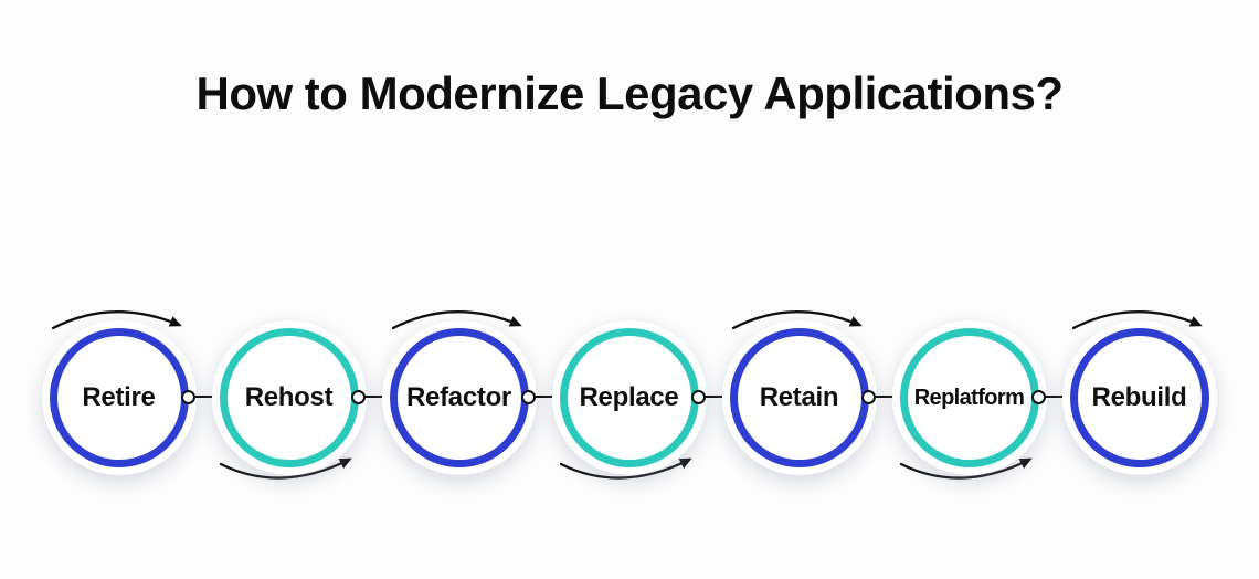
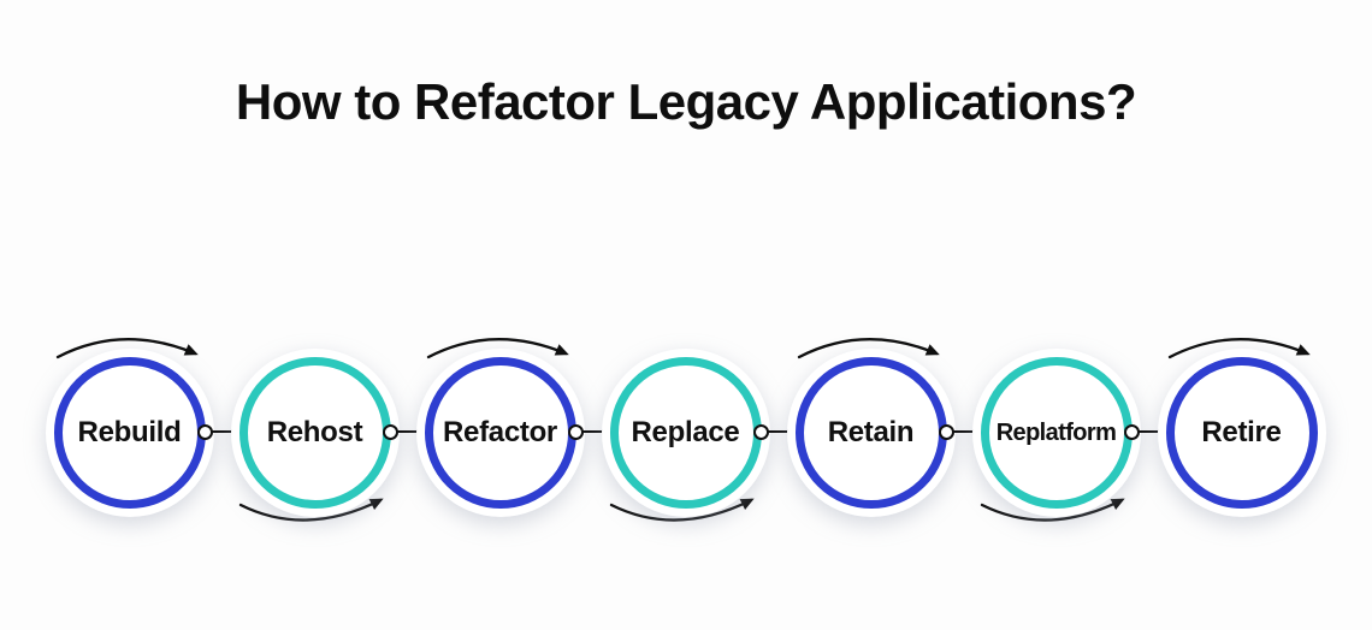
- How to Modernize Legacy Applications?
+ How to Refactor Legacy Applications?
- Retire
+ Rebuild
  Rehost
  Refactor
  Replace
  Retain
  Replatform
- Rebuild
+ Retire
